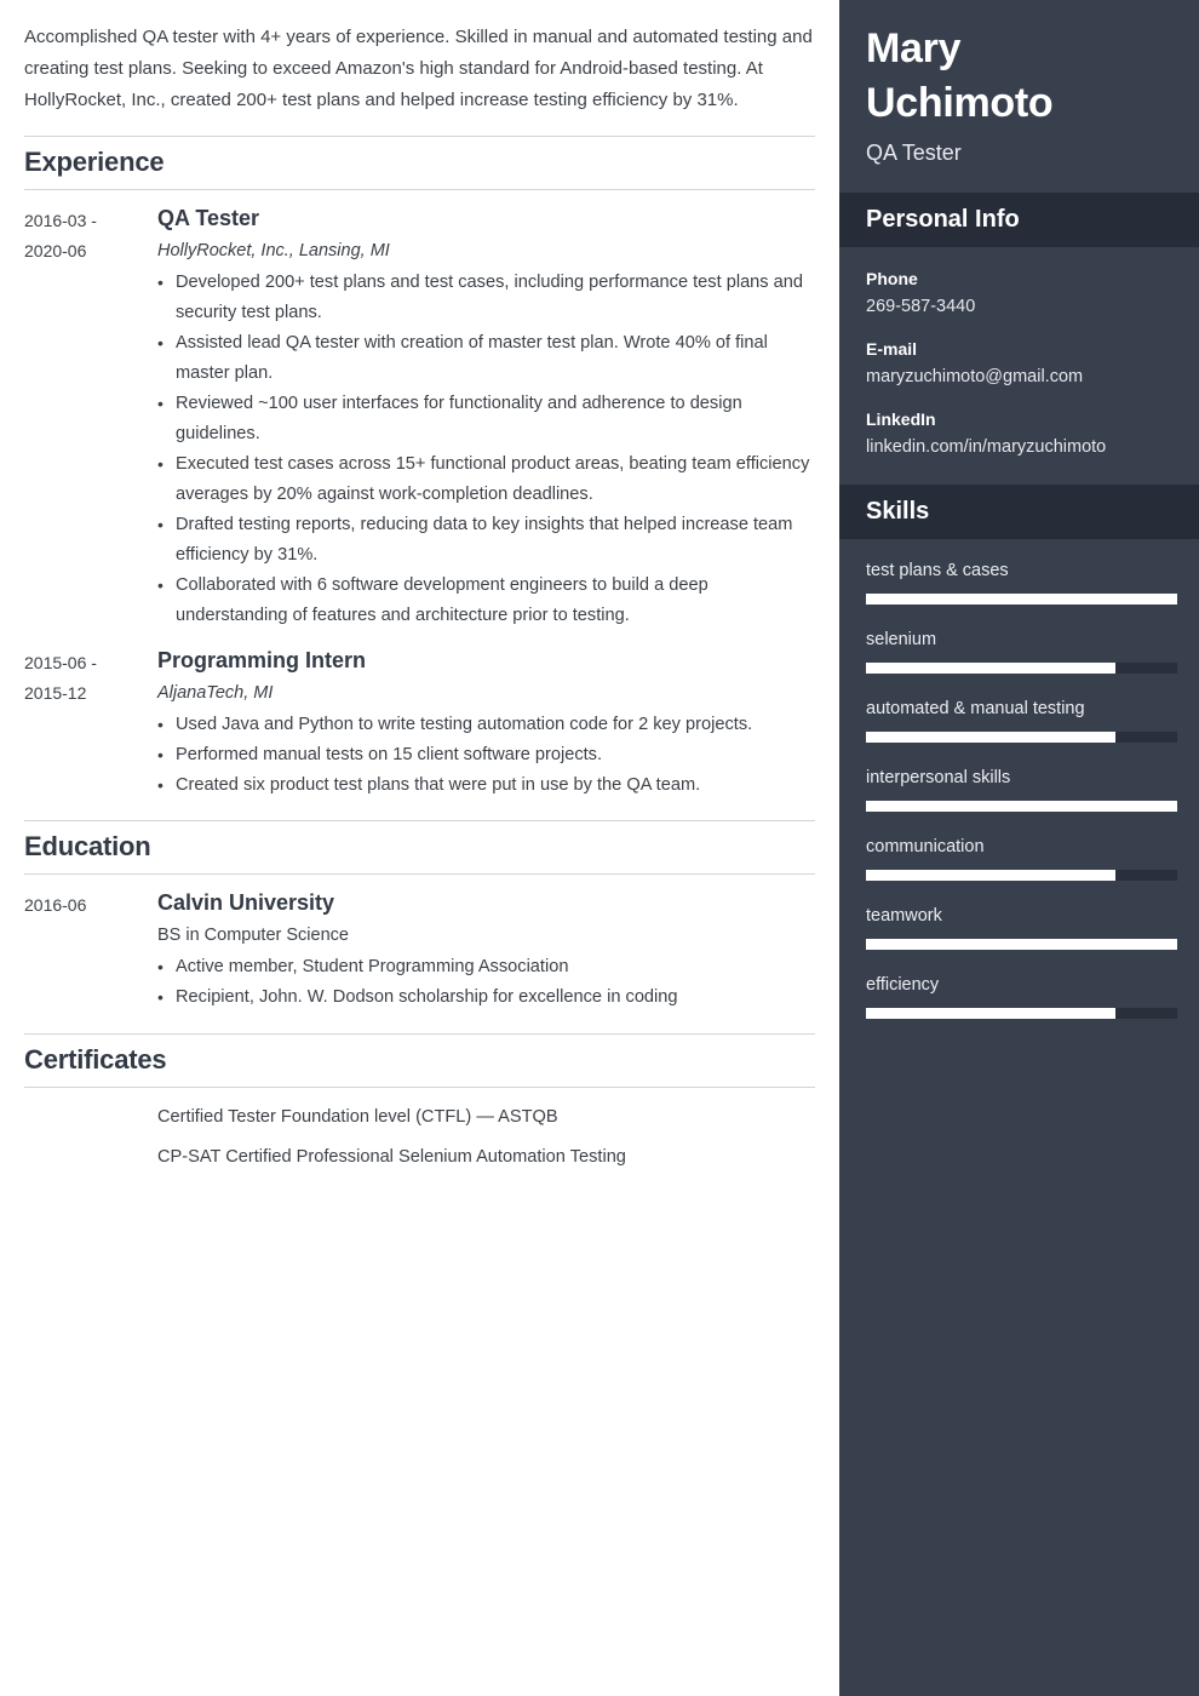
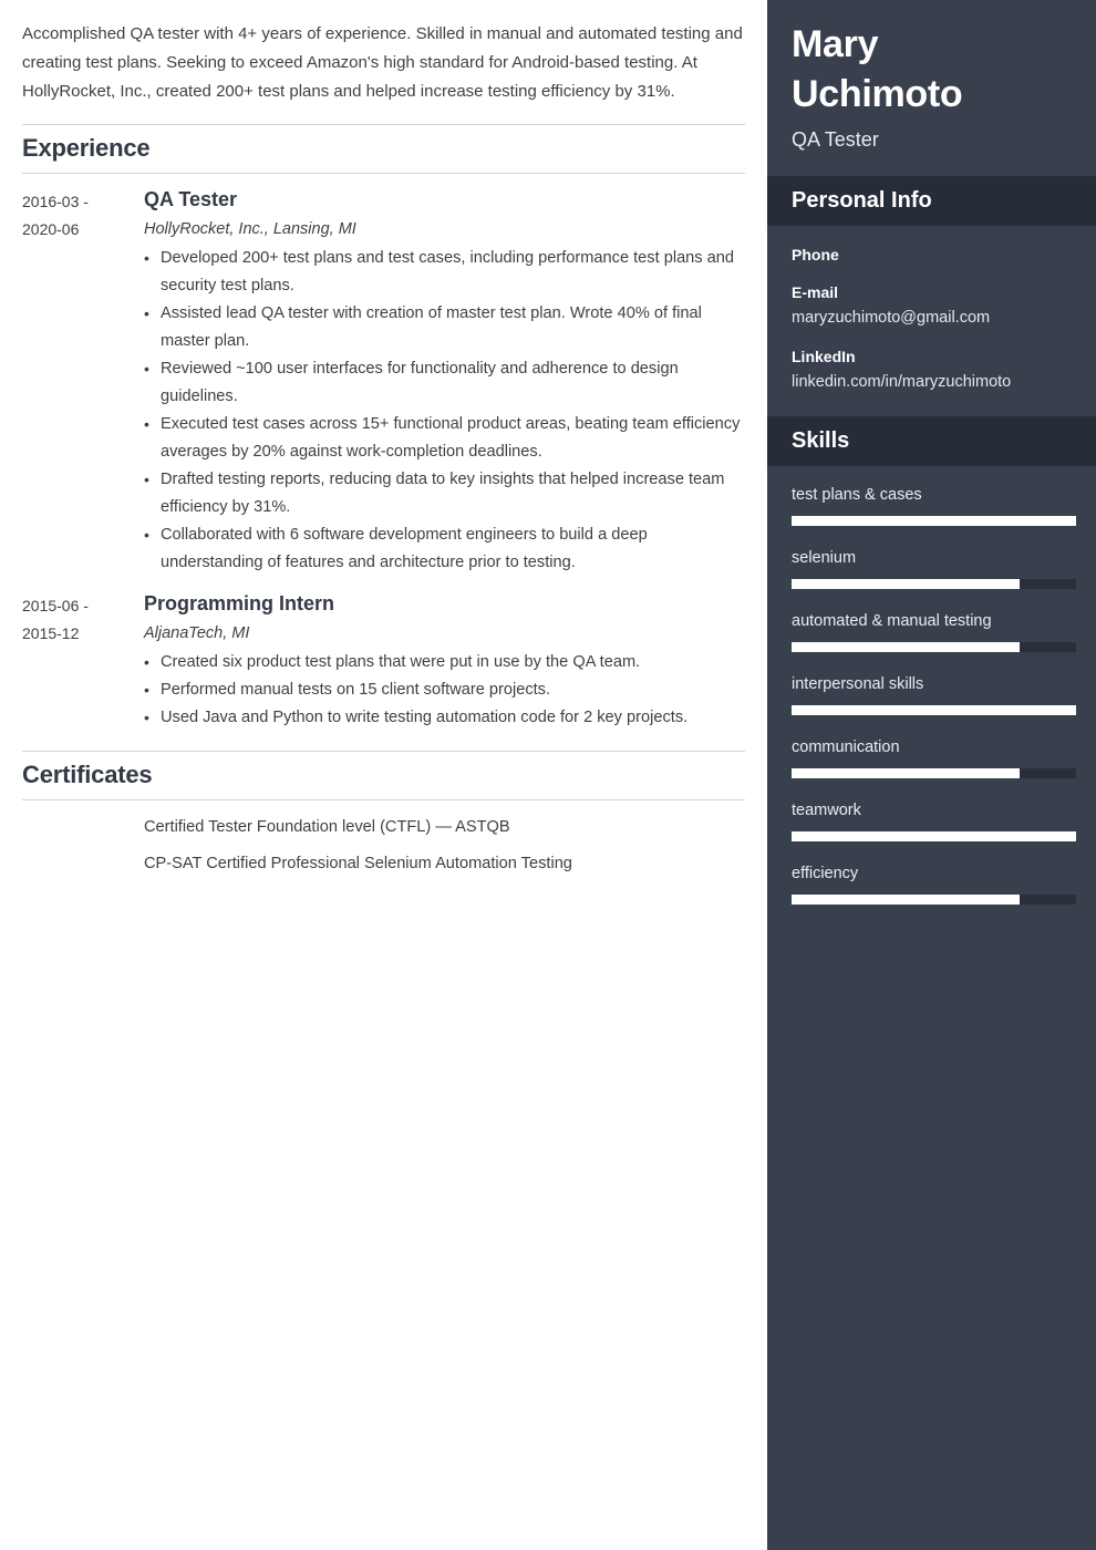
  Accomplished QA tester with 4+ years of experience. Skilled in manual and automated testing and creating test plans. Seeking to exceed Amazon's high standard for Android-based testing. At HollyRocket, Inc., created 200+ test plans and helped increase testing efficiency by 31%.
  Experience
  2016-03 -
  2020-06
  QA Tester
  HollyRocket, Inc., Lansing, MI
  Developed 200+ test plans and test cases, including performance test plans and security test plans.
  Assisted lead QA tester with creation of master test plan. Wrote 40% of final master plan.
  Reviewed ~100 user interfaces for functionality and adherence to design guidelines.
  Executed test cases across 15+ functional product areas, beating team efficiency averages by 20% against work-completion deadlines.
  Drafted testing reports, reducing data to key insights that helped increase team efficiency by 31%.
  Collaborated with 6 software development engineers to build a deep understanding of features and architecture prior to testing.
  2015-06 -
  2015-12
  Programming Intern
  AljanaTech, MI
- Used Java and Python to write testing automation code for 2 key projects.
+ Created six product test plans that were put in use by the QA team.
  Performed manual tests on 15 client software projects.
- Created six product test plans that were put in use by the QA team.
+ Used Java and Python to write testing automation code for 2 key projects.
- Education
- 2016-06
- Calvin University
- BS in Computer Science
- Active member, Student Programming Association
- Recipient, John. W. Dodson scholarship for excellence in coding
  Certificates
  Certified Tester Foundation level (CTFL) — ASTQB
  CP-SAT Certified Professional Selenium Automation Testing
  Mary
  Uchimoto
  QA Tester
  Personal Info
  Phone
- 269-587-3440
  E-mail
  maryzuchimoto@gmail.com
  LinkedIn
  linkedin.com/in/maryzuchimoto
  Skills
  test plans & cases
  selenium
  automated & manual testing
  interpersonal skills
  communication
  teamwork
  efficiency
